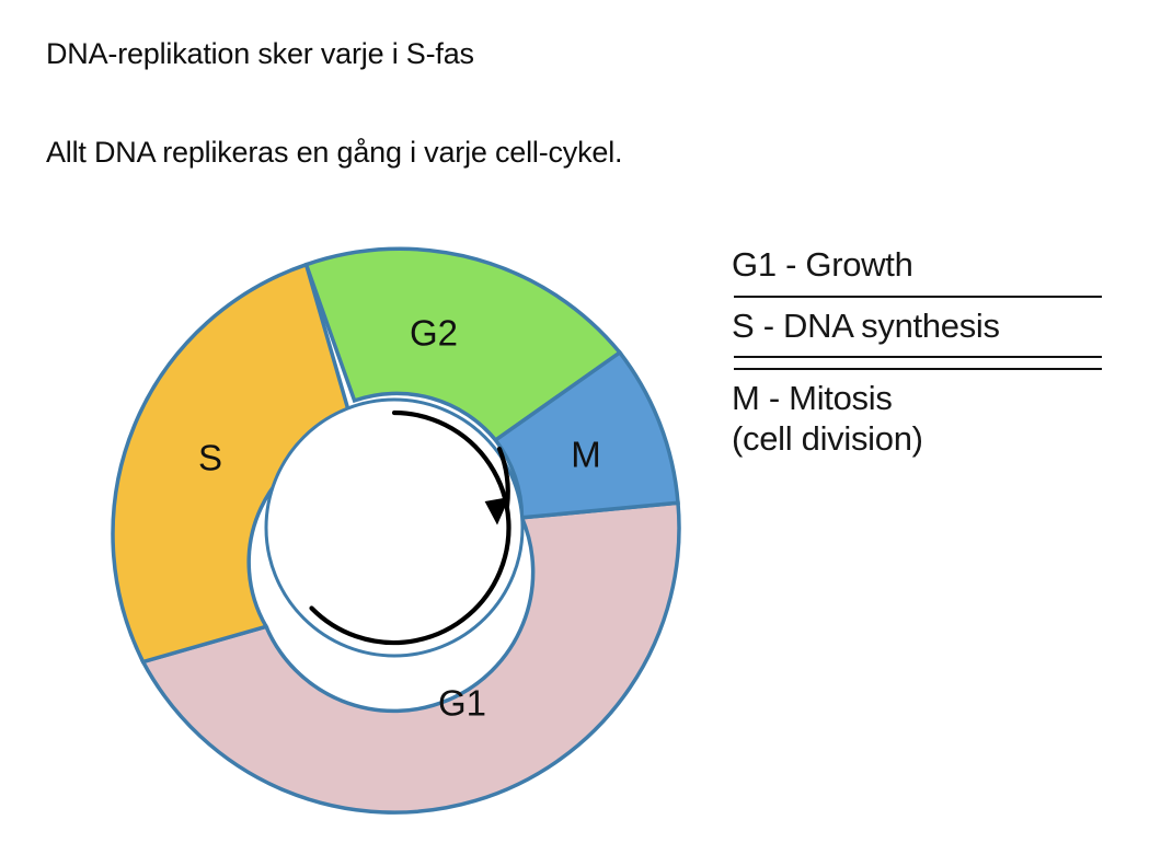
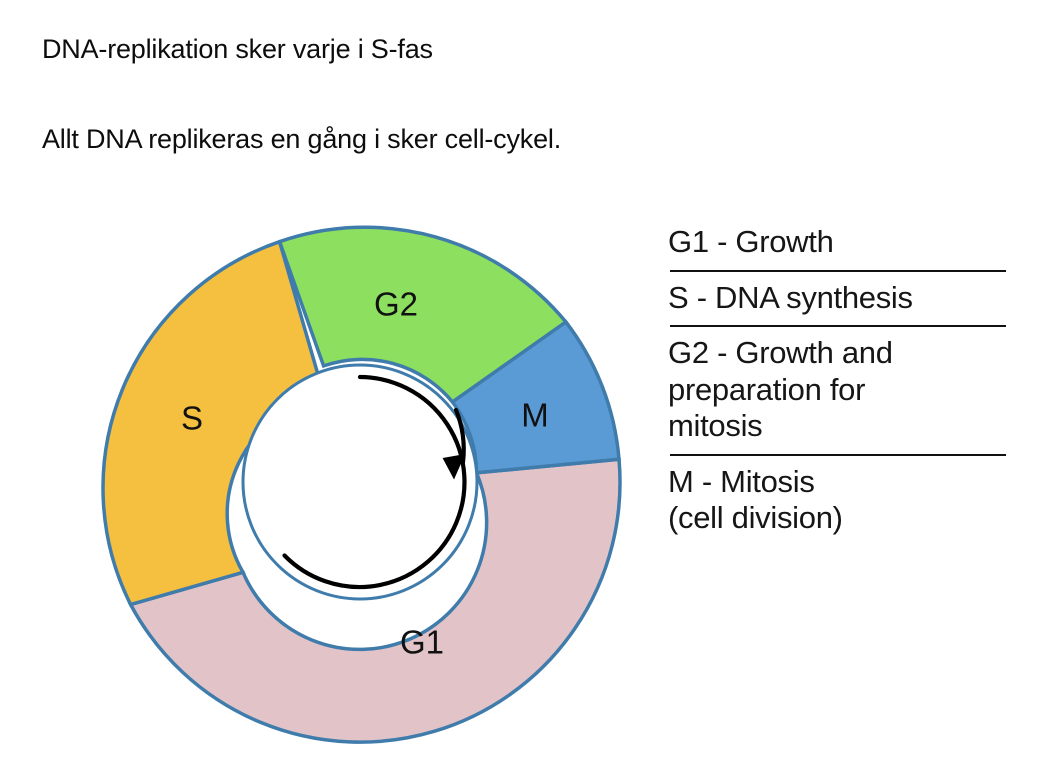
  DNA-replikation sker varje i S-fas
- Allt DNA replikeras en gång i varje cell-cykel.
+ Allt DNA replikeras en gång i sker cell-cykel.
  G2
  S
  M
  G1
  G1 - Growth
  S - DNA synthesis
+ G2 - Growth and
+ preparation for
+ mitosis
  M - Mitosis
  (cell division)
